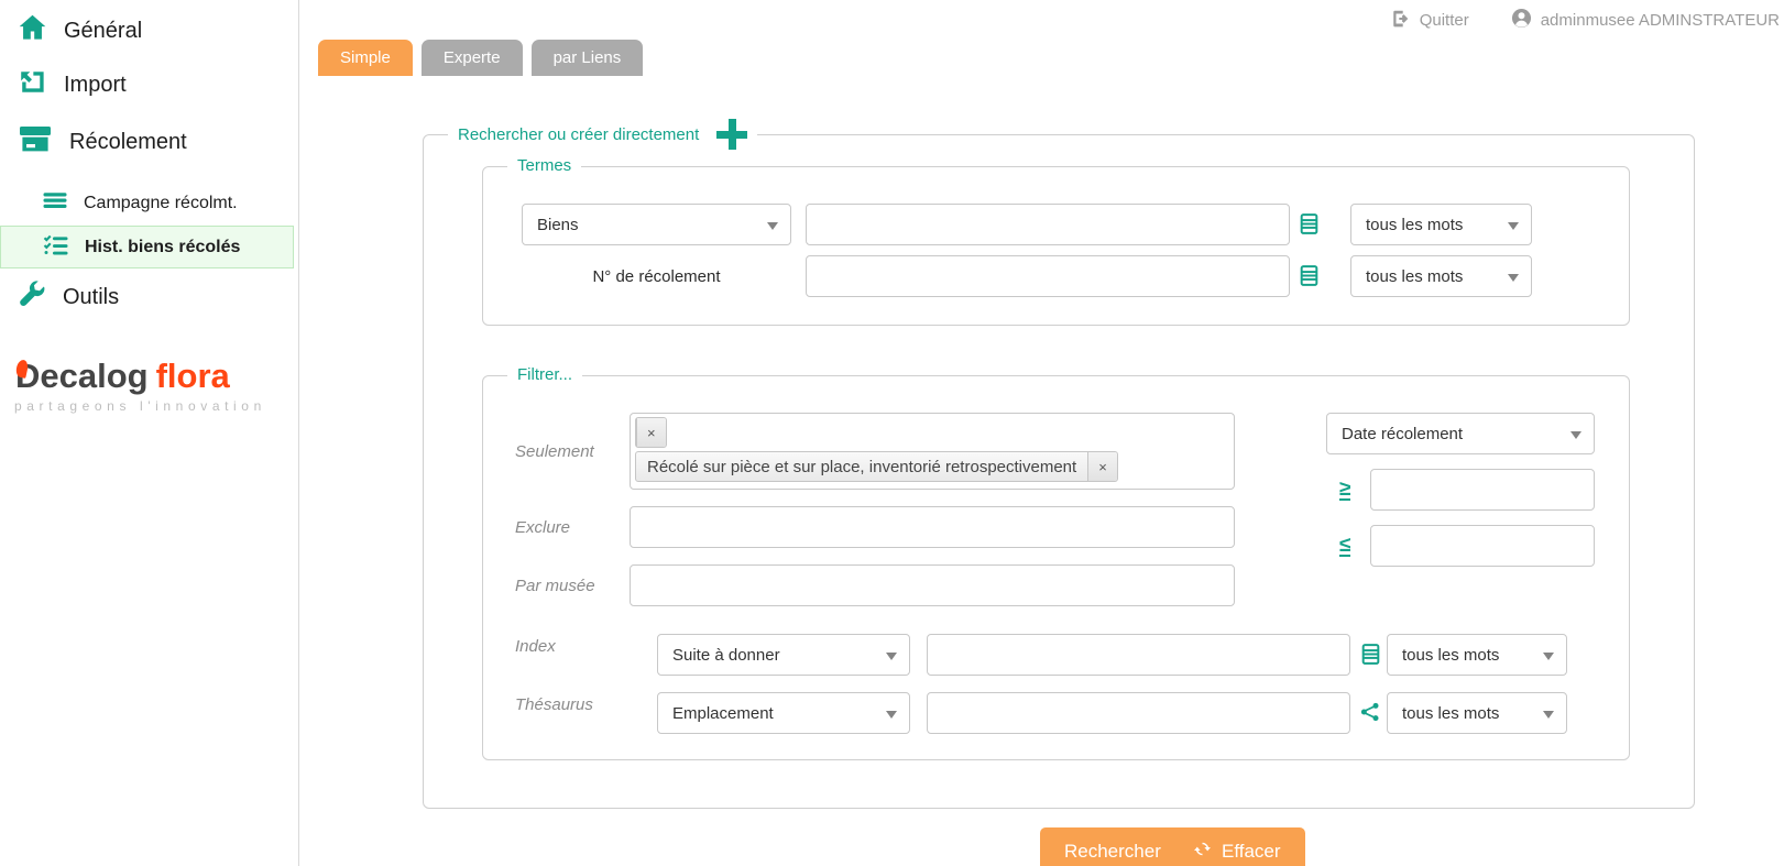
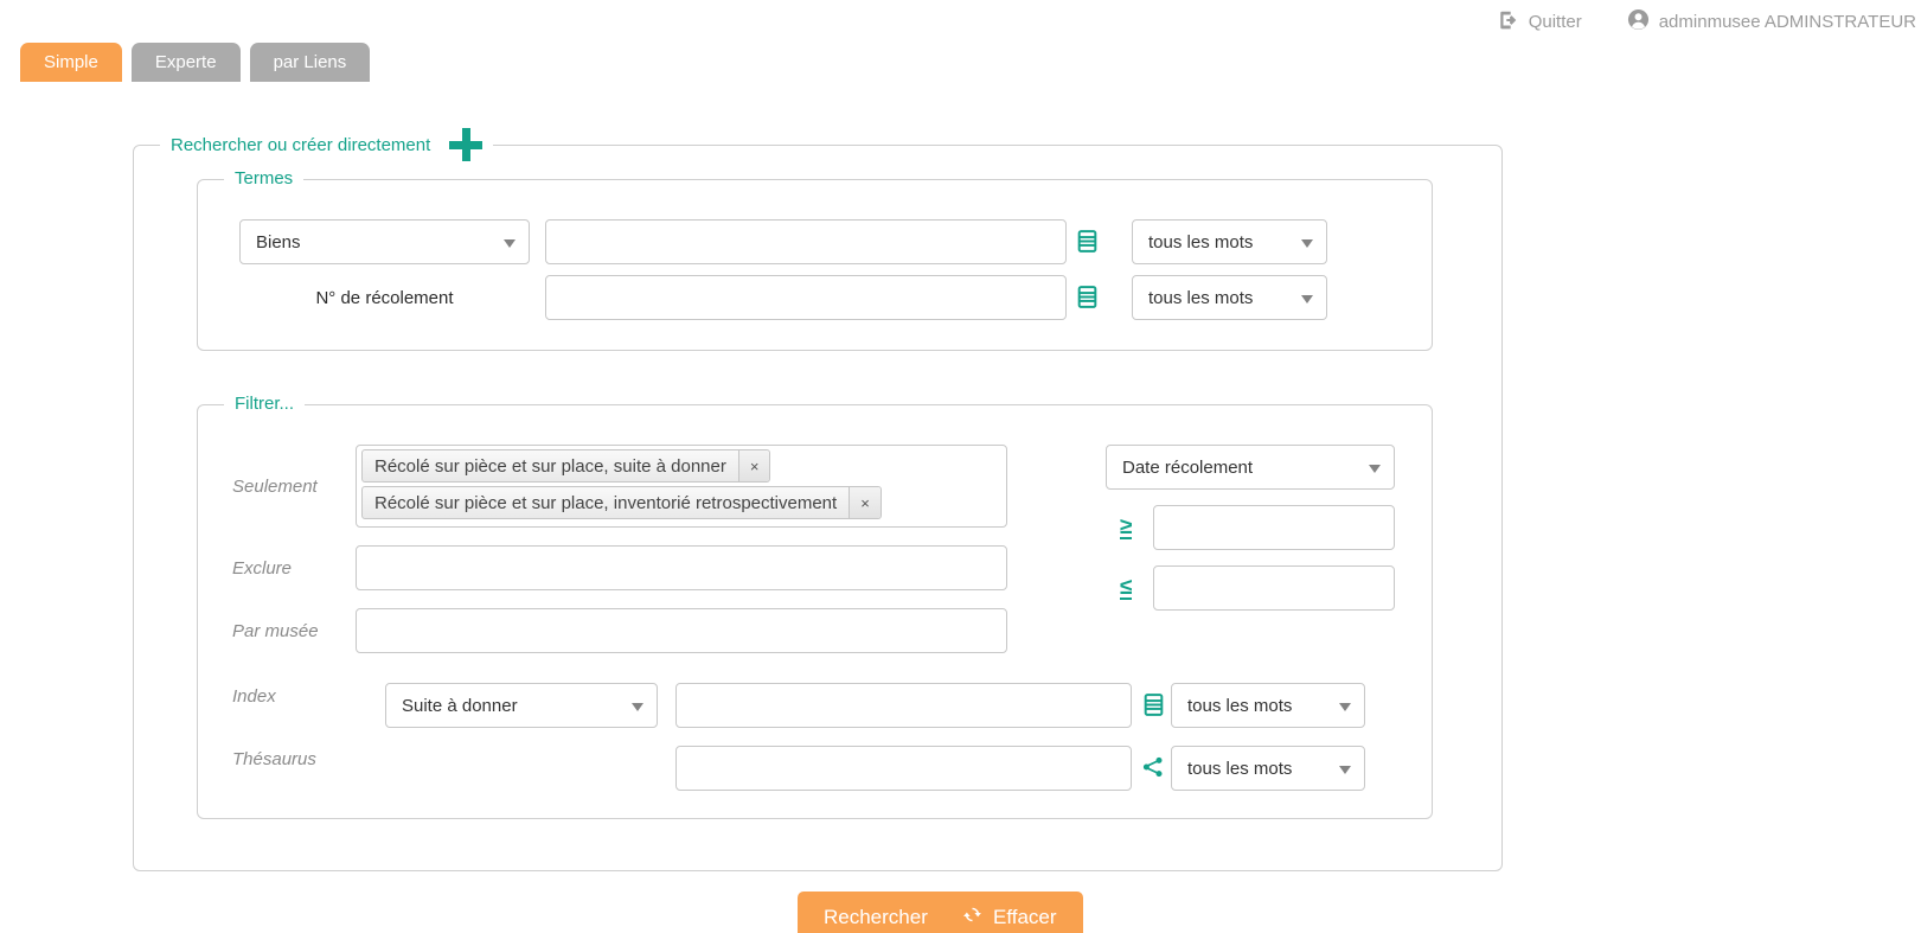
- Général
- Import
- Récolement
- Campagne récolmt.
- Hist. biens récolés
- Outils
- Decalog flora
- partageons l'innovation
  Quitter
  adminmusee ADMINSTRATEUR
  Simple
  Experte
  par Liens
  Rechercher ou créer directement
  Termes
  Biens
  tous les mots
  N° de récolement
  tous les mots
  Filtrer...
  Seulement
+ Récolé sur pièce et sur place, suite à donner
  ×
  Récolé sur pièce et sur place, inventorié retrospectivement
  ×
  Date récolement
  ≥
  ≤
  Exclure
  Par musée
  Index
  Suite à donner
  tous les mots
  Thésaurus
- Emplacement
  tous les mots
  Rechercher
  Effacer
